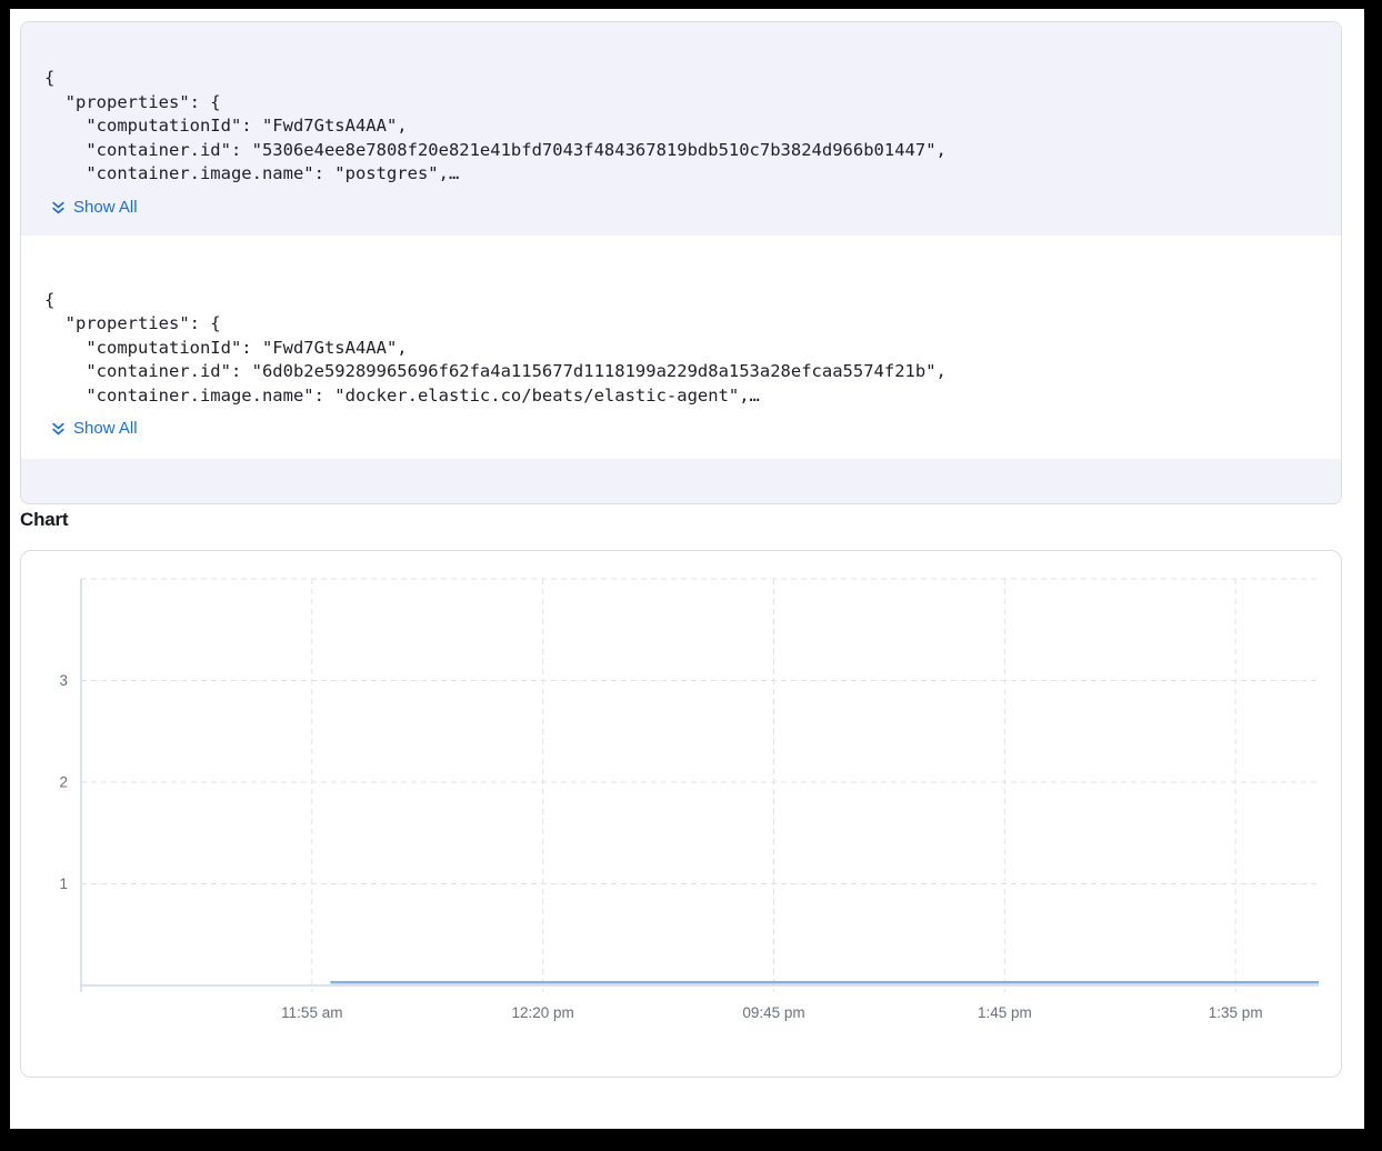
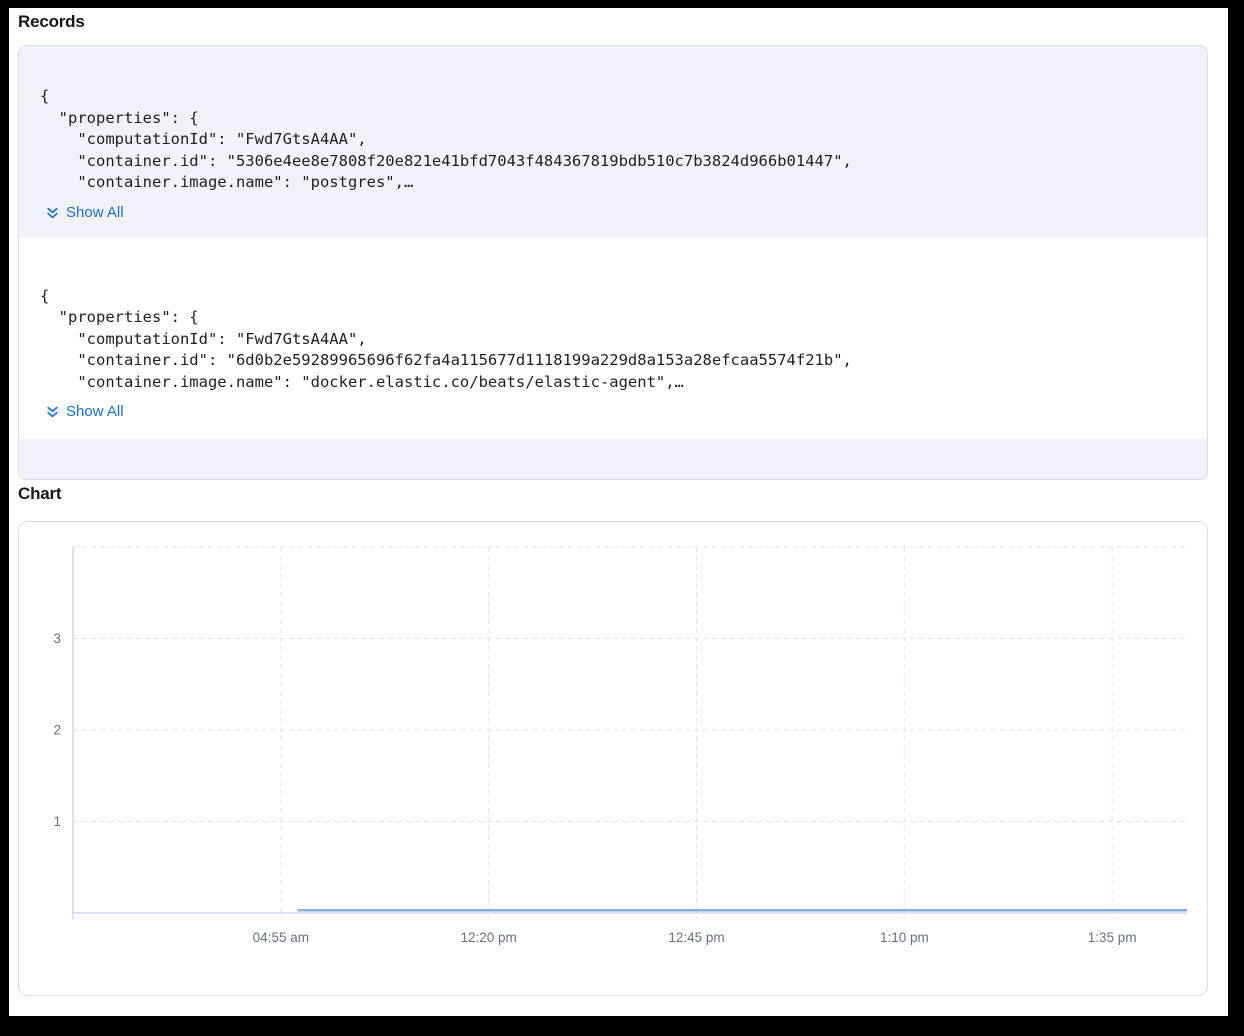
+ Records
  {
  "properties": {
  "computationId": "Fwd7GtsA4AA",
  "container.id": "5306e4ee8e7808f20e821e41bfd7043f484367819bdb510c7b3824d966b01447",
  "container.image.name": "postgres",…
  Show All
  {
  "properties": {
  "computationId": "Fwd7GtsA4AA",
  "container.id": "6d0b2e59289965696f62fa4a115677d1118199a229d8a153a28efcaa5574f21b",
  "container.image.name": "docker.elastic.co/beats/elastic-agent",…
  Show All
  Chart
  1
  2
  3
- 11:55 am
+ 04:55 am
  12:20 pm
- 09:45 pm
+ 12:45 pm
- 1:45 pm
+ 1:10 pm
  1:35 pm
